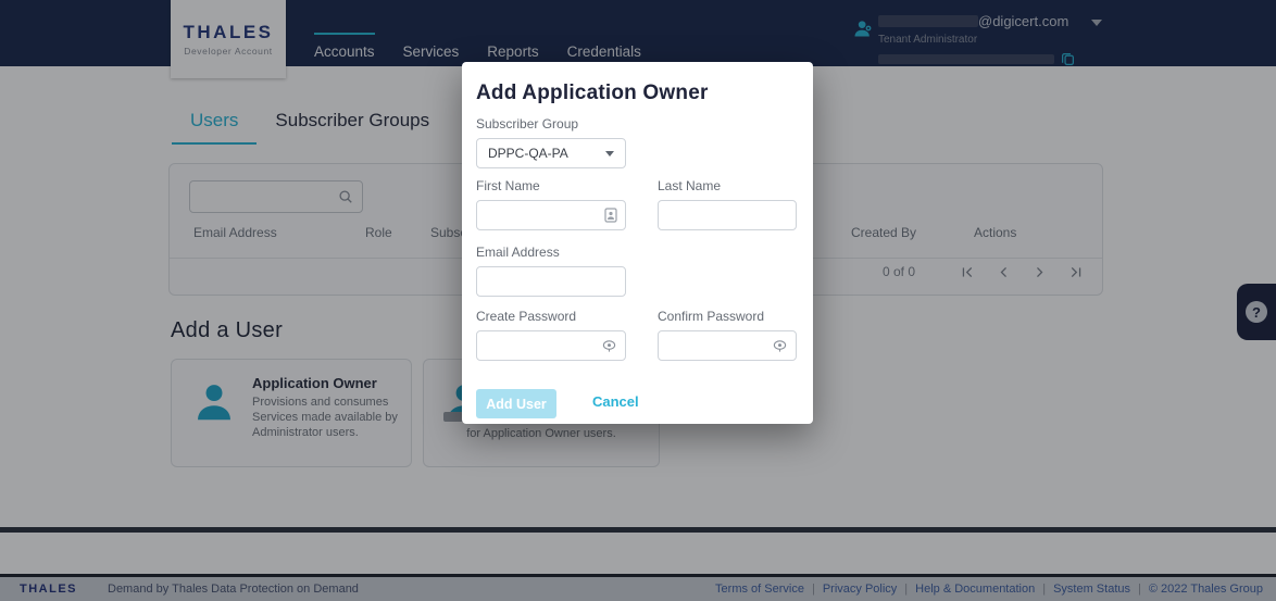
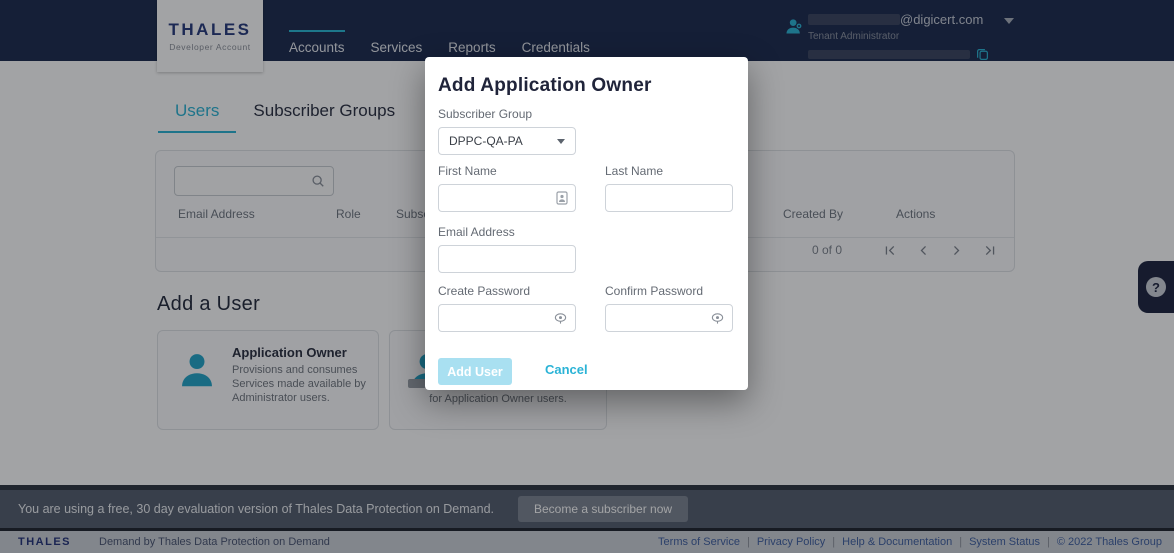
  Accounts
  Services
  Reports
  Credentials
  @digicert.com
  Tenant Administrator
  THALES
  Developer Account
  Users
  Subscriber Groups
  Email Address
  Role
  Created By
  Actions
  0 of 0
  Add a User
  Application Owner
  Provisions and consumes Services made available by Administrator users.
  for Application Owner users.
  ?
+ You are using a free, 30 day evaluation version of Thales Data Protection on Demand.
+ Become a subscriber now
  THALES
  Demand by Thales Data Protection on Demand
  Terms of Service
  |
  Privacy Policy
  |
  Help & Documentation
  |
  System Status
  |
  © 2022 Thales Group
  Add Application Owner
  Subscriber Group
  DPPC-QA-PA
  First Name
  Last Name
  Email Address
  Create Password
  Confirm Password
  Add User
  Cancel
